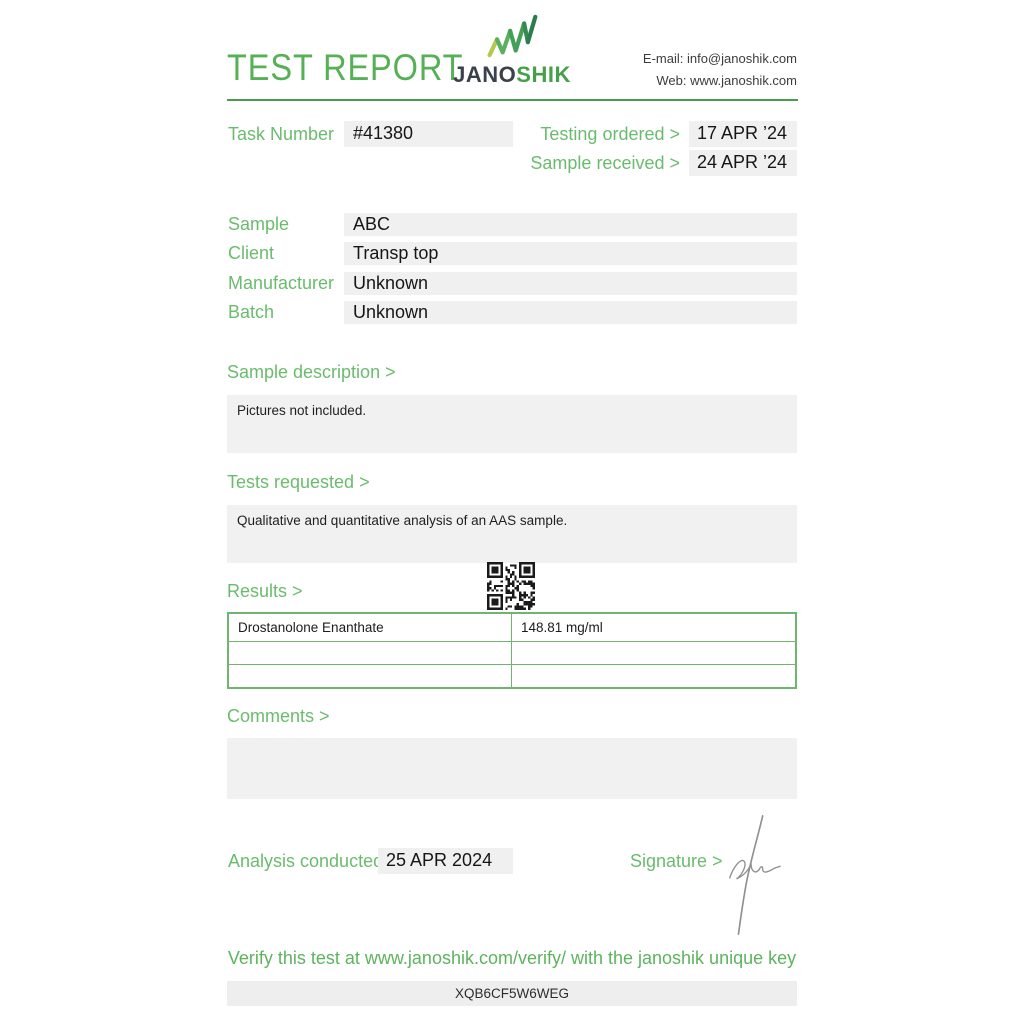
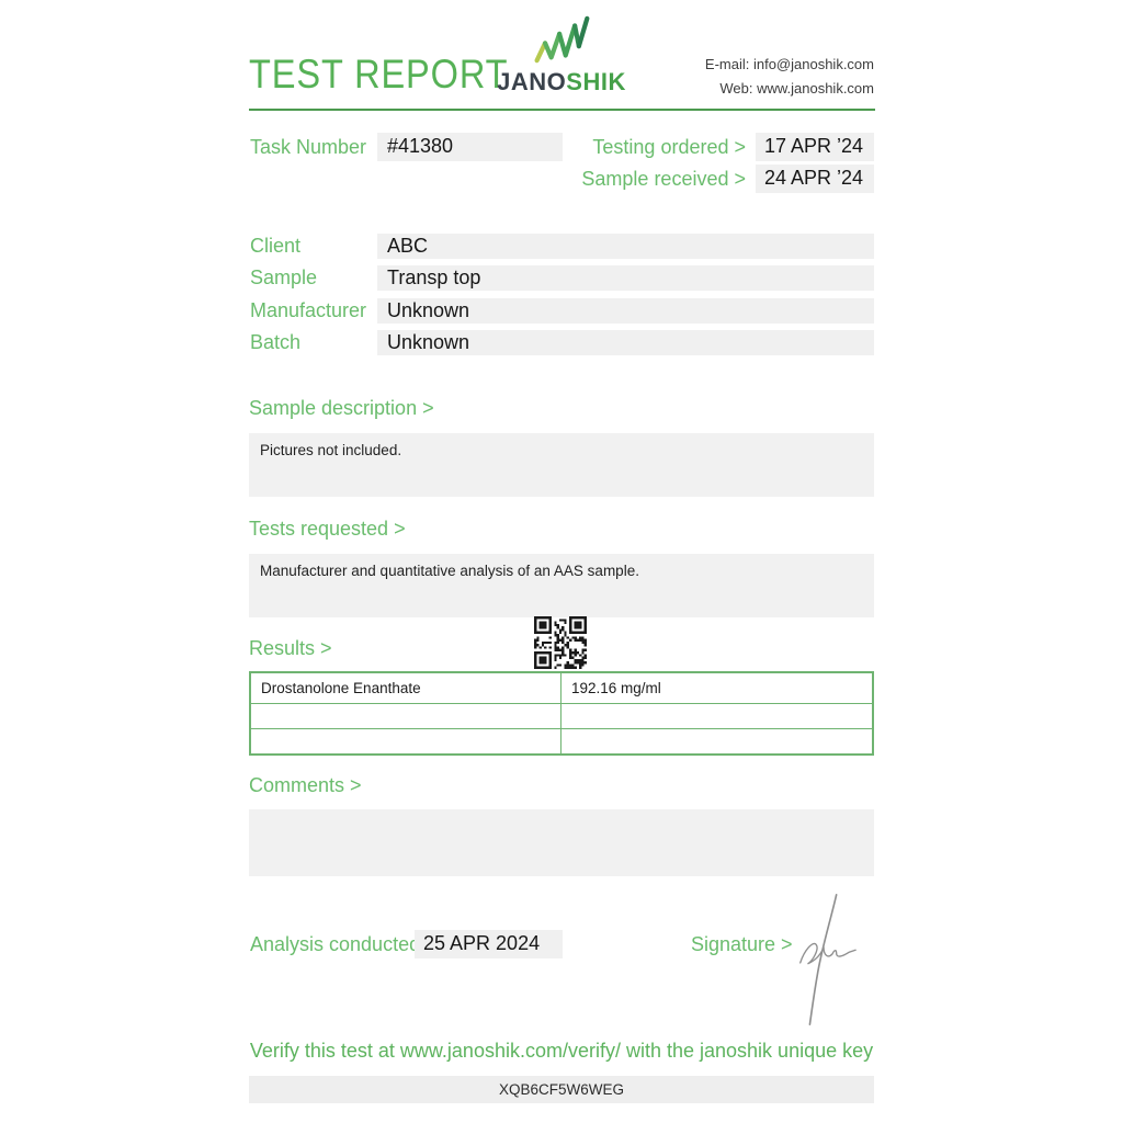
  TEST REPORT
  JANOSHIK
  E-mail: info@janoshik.com
  Web: www.janoshik.com
  Task Number
  #41380
  Testing ordered >
  17 APR ’24
  Sample received >
  24 APR ’24
- Sample
+ Client
  ABC
- Client
+ Sample
  Transp top
  Manufacturer
  Unknown
  Batch
  Unknown
  Sample description >
  Pictures not included.
  Tests requested >
- Qualitative and quantitative analysis of an AAS sample.
+ Manufacturer and quantitative analysis of an AAS sample.
  Results >
  Drostanolone Enanthate
- 148.81 mg/ml
+ 192.16 mg/ml
  Comments >
  Analysis conducte
  25 APR 2024
  Signature >
  Verify this test at www.janoshik.com/verify/ with the janoshik unique key
  XQB6CF5W6WEG
